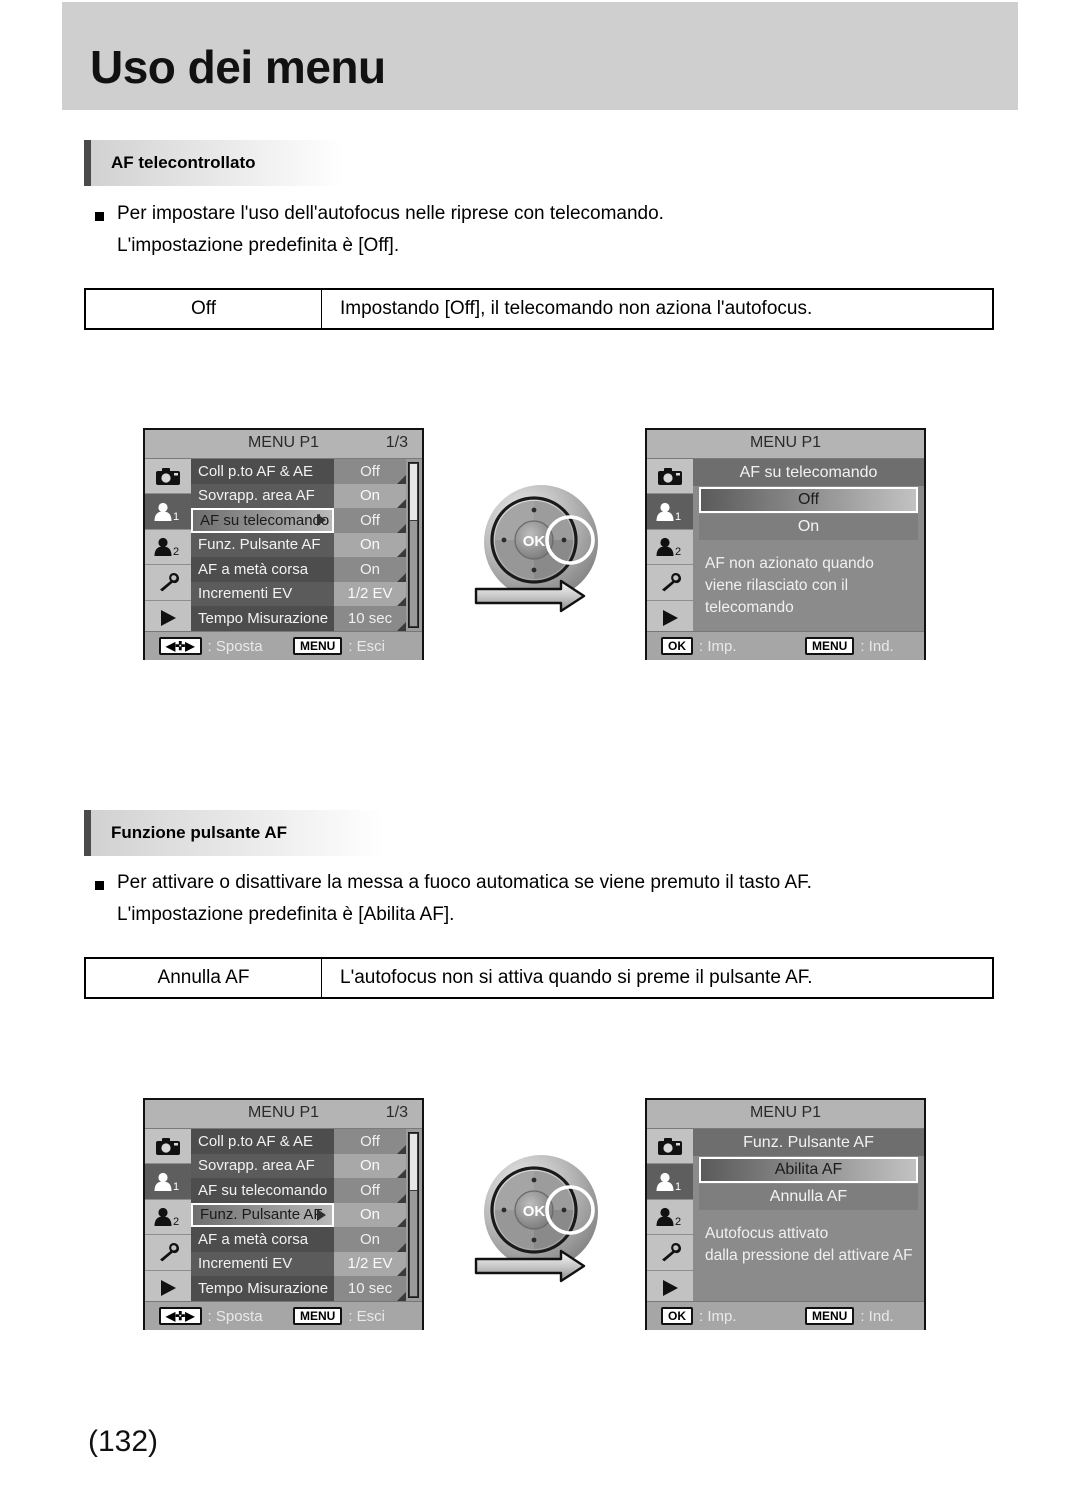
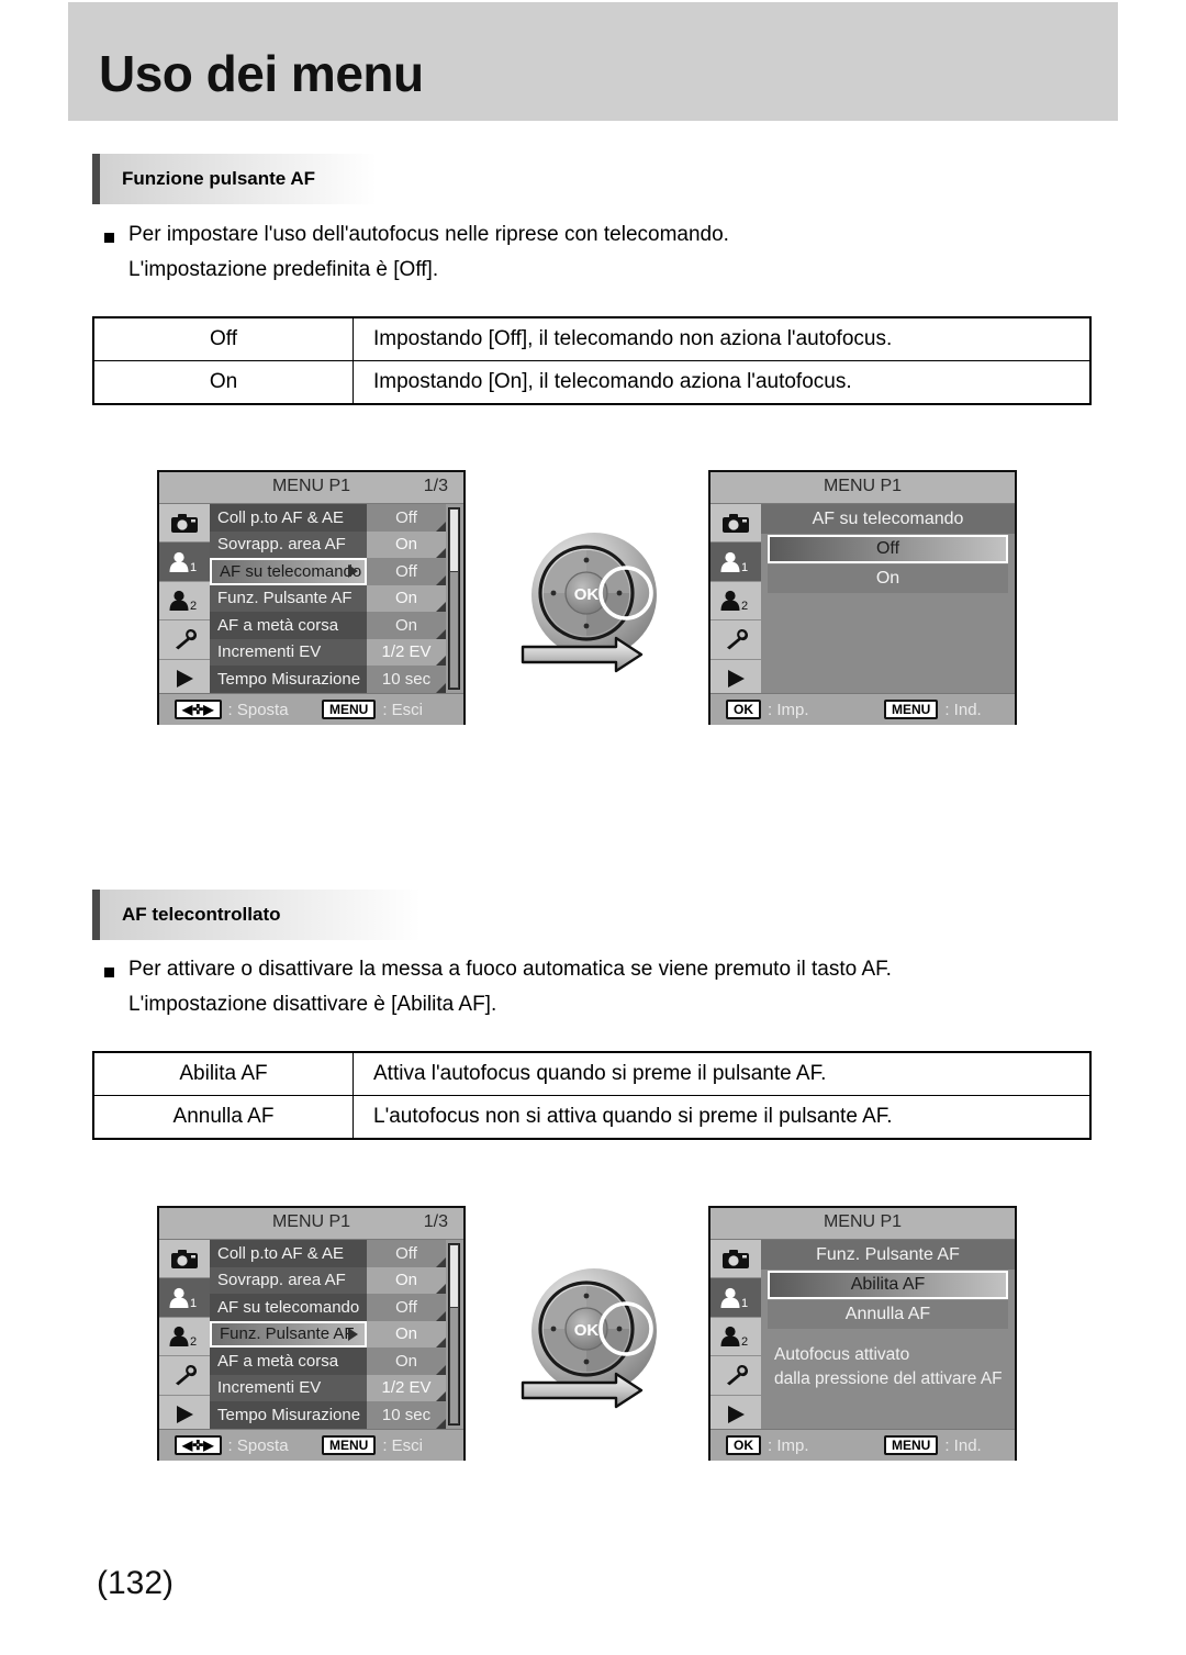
  Uso dei menu
- AF telecontrollato
+ Funzione pulsante AF
  Per impostare l'uso dell'autofocus nelle riprese con telecomando.
  L'impostazione predefinita è [Off].
  Off	Impostando [Off], il telecomando non aziona l'autofocus.
+ On	Impostando [On], il telecomando aziona l'autofocus.
  MENU P1
  1/3
  1
  2
  Coll p.to AF & AE
  Off
  Sovrapp. area AF
  On
  AF su telecomando
  Off
  Funz. Pulsante AF
  On
  AF a metà corsa
  On
  Incrementi EV
  1/2 EV
  Tempo Misurazione
  10 sec
  ◀✜▶
  : Sposta
  MENU
  : Esci
  OK
  MENU P1
  1
  2
  AF su telecomando
  Off
  On
- AF non azionato quando
- viene rilasciato con il
- telecomando
  OK
  : Imp.
  MENU
  : Ind.
- Funzione pulsante AF
+ AF telecontrollato
  Per attivare o disattivare la messa a fuoco automatica se viene premuto il tasto AF.
- L'impostazione predefinita è [Abilita AF].
+ L'impostazione disattivare è [Abilita AF].
+ Abilita AF	Attiva l'autofocus quando si preme il pulsante AF.
  Annulla AF	L'autofocus non si attiva quando si preme il pulsante AF.
  MENU P1
  1/3
  1
  2
  Coll p.to AF & AE
  Off
  Sovrapp. area AF
  On
  AF su telecomando
  Off
  Funz. Pulsante AF
  On
  AF a metà corsa
  On
  Incrementi EV
  1/2 EV
  Tempo Misurazione
  10 sec
  ◀✜▶
  : Sposta
  MENU
  : Esci
  OK
  MENU P1
  1
  2
  Funz. Pulsante AF
  Abilita AF
  Annulla AF
  Autofocus attivato
  dalla pressione del attivare AF
  OK
  : Imp.
  MENU
  : Ind.
  (132)
